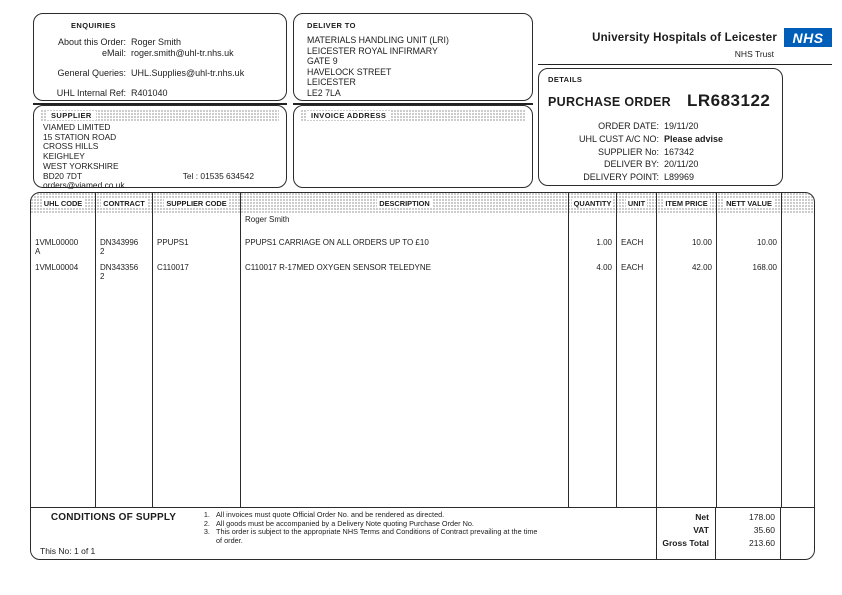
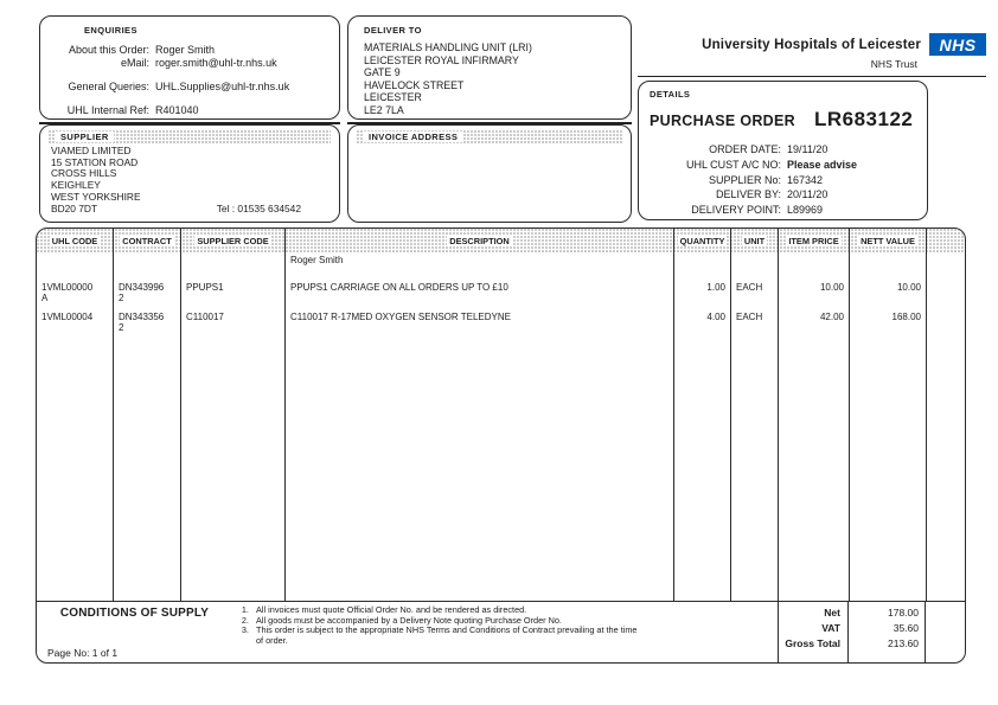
  ENQUIRIES
  About this Order:
  Roger Smith
  eMail:
  roger.smith@uhl-tr.nhs.uk
  General Queries:
  UHL.Supplies@uhl-tr.nhs.uk
  UHL Internal Ref:
  R401040
  DELIVER TO
  MATERIALS HANDLING UNIT (LRI)
  LEICESTER ROYAL INFIRMARY
  GATE 9
  HAVELOCK STREET
  LEICESTER
  LE2 7LA
  University Hospitals of Leicester
  NHS
  NHS Trust
  DETAILS
  PURCHASE ORDER
  LR683122
  ORDER DATE:
  19/11/20
  UHL CUST A/C NO:
  Please advise
  SUPPLIER No:
  167342
  DELIVER BY:
  20/11/20
  DELIVERY POINT:
  L89969
  SUPPLIER
  VIAMED LIMITED
  15 STATION ROAD
  CROSS HILLS
  KEIGHLEY
  WEST YORKSHIRE
  BD20 7DT
  Tel : 01535 634542
- orders@viamed.co.uk
  INVOICE ADDRESS
  UHL CODE
  CONTRACT
  SUPPLIER CODE
  DESCRIPTION
  QUANTITY
  UNIT
  ITEM PRICE
  NETT VALUE
  Roger Smith
  1VML00000
  A
  DN343996
  2
  PPUPS1
  PPUPS1 CARRIAGE ON ALL ORDERS UP TO £10
  1.00
  EACH
  10.00
  10.00
  1VML00004
  DN343356
  2
  C110017
  C110017 R-17MED OXYGEN SENSOR TELEDYNE
  4.00
  EACH
  42.00
  168.00
  CONDITIONS OF SUPPLY
  All invoices must quote Official Order No. and be rendered as directed.
  All goods must be accompanied by a Delivery Note quoting Purchase Order No.
  This order is subject to the appropriate NHS Terms and Conditions of Contract prevailing at the time of order.
- This No: 1 of 1
+ Page No: 1 of 1
  Net
  VAT
  Gross Total
  178.00
  35.60
  213.60
